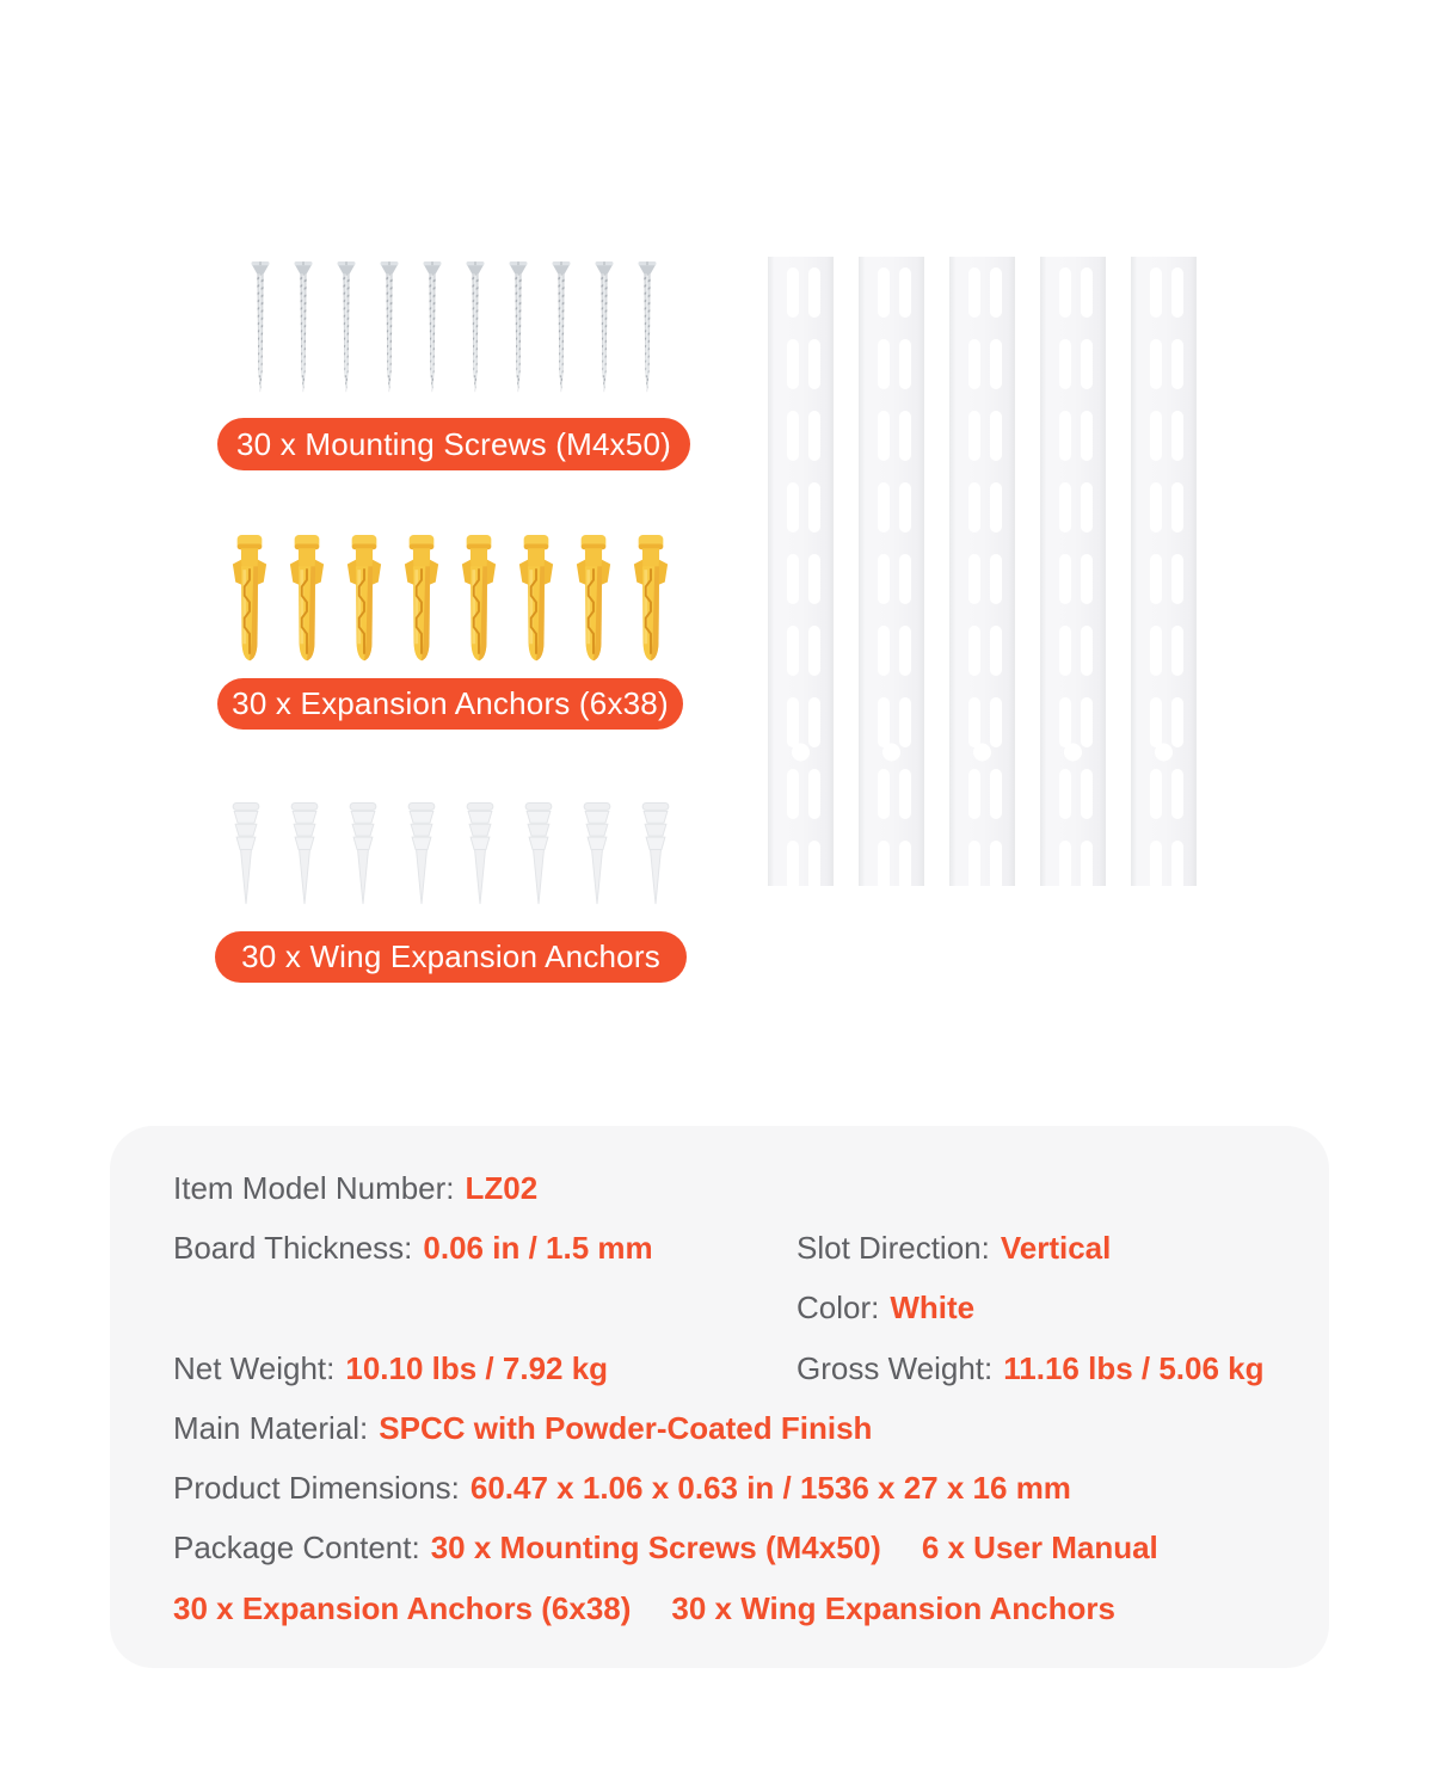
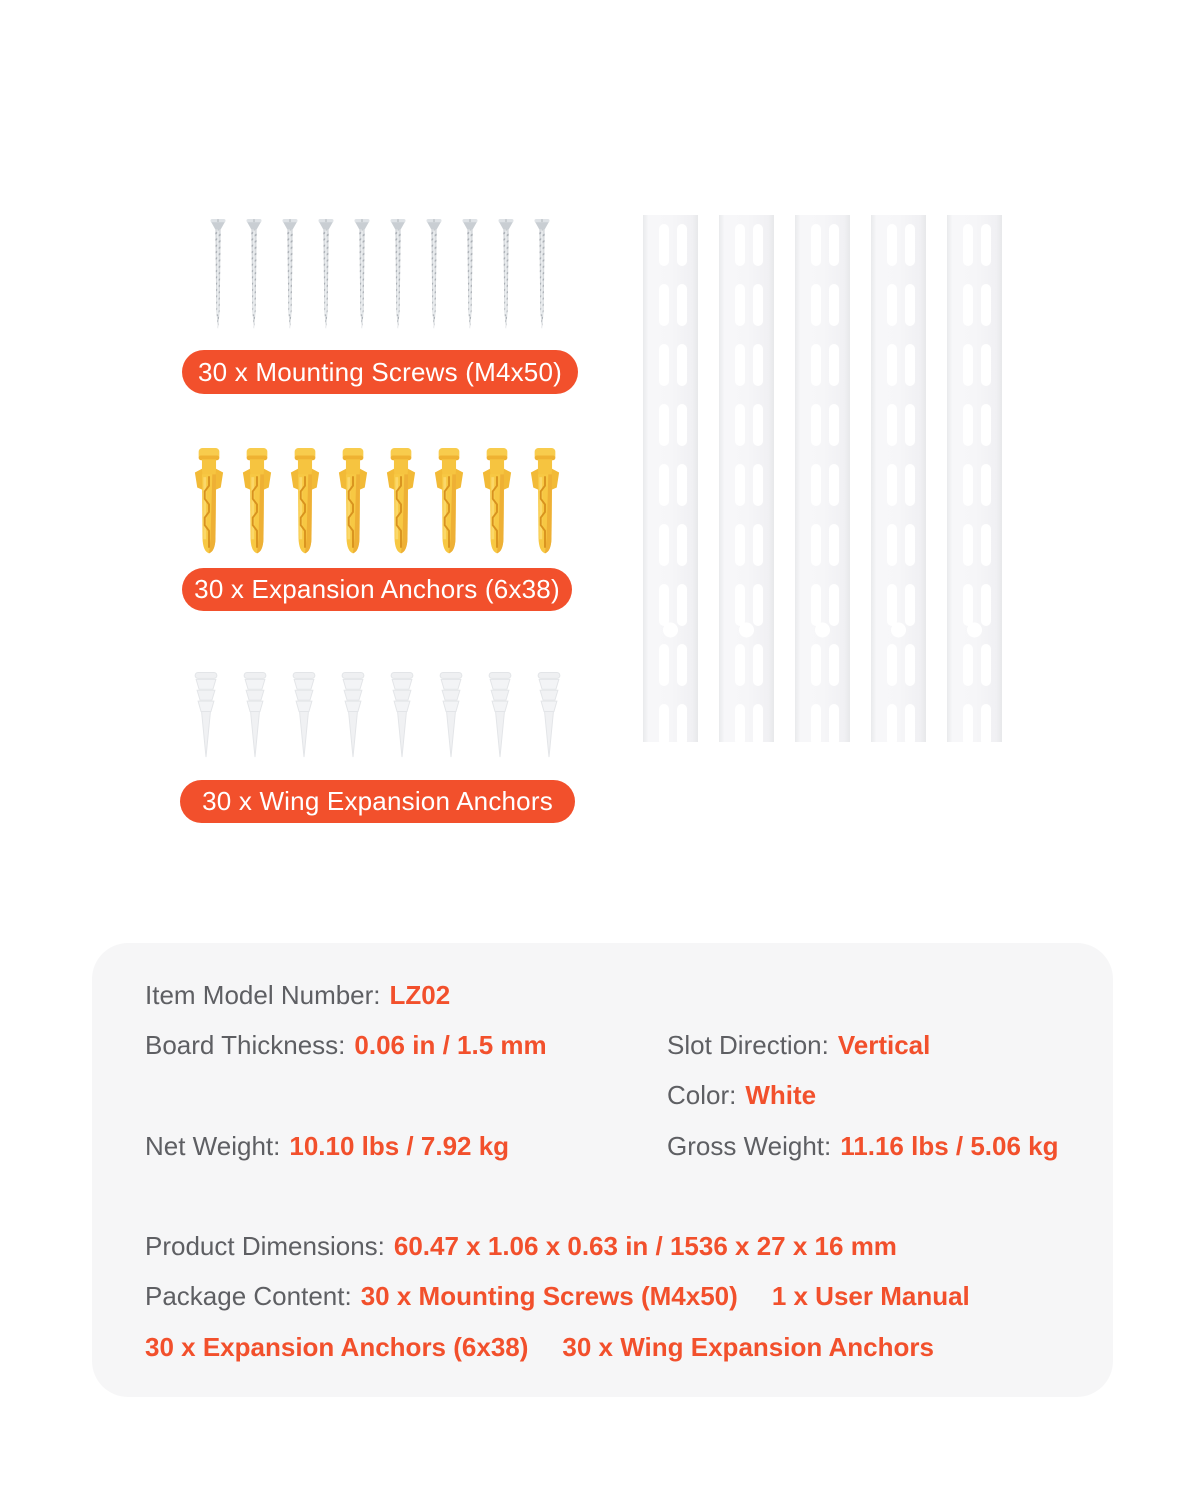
  30 x Mounting Screws (M4x50)
  30 x Expansion Anchors (6x38)
  30 x Wing Expansion Anchors
  Item Model Number: LZ02
  Board Thickness: 0.06 in / 1.5 mm
  Slot Direction: Vertical
  Color: White
  Net Weight: 10.10 lbs / 7.92 kg
  Gross Weight: 11.16 lbs / 5.06 kg
- Main Material: SPCC with Powder-Coated Finish
  Product Dimensions: 60.47 x 1.06 x 0.63 in / 1536 x 27 x 16 mm
- Package Content: 30 x Mounting Screws (M4x50) 6 x User Manual
+ Package Content: 30 x Mounting Screws (M4x50) 1 x User Manual
  30 x Expansion Anchors (6x38) 30 x Wing Expansion Anchors
